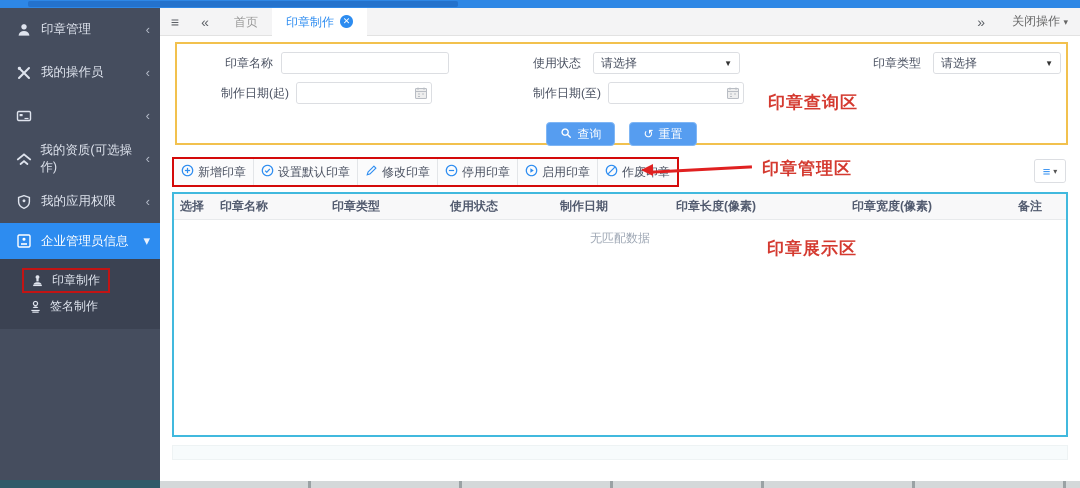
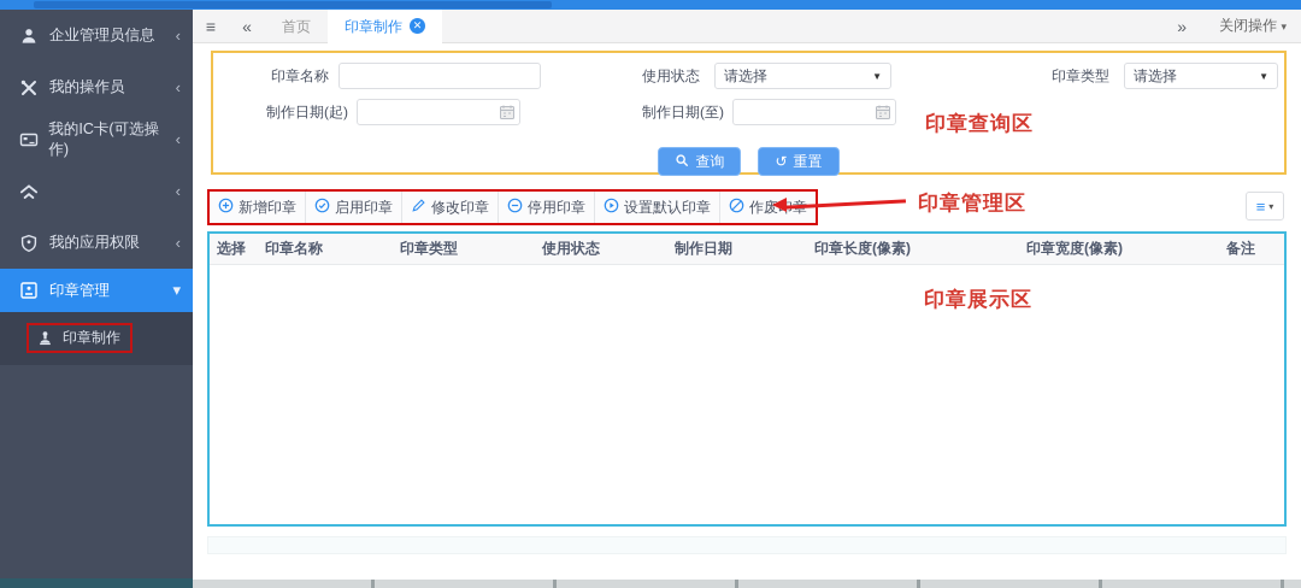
- 印章管理
+ 企业管理员信息
  ‹
  我的操作员
  ‹
+ 我的IC卡(可选操作)
  ‹
- 我的资质(可选操作)
  ‹
  我的应用权限
  ‹
- 企业管理员信息
+ 印章管理
  ▾
  印章制作
- 签名制作
  ≡
  «
  首页
  印章制作
  ✕
  »
  关闭操作 ▾
  印章名称
  使用状态
  请选择
  ▼
  印章类型
  请选择
  ▼
  制作日期(起)
  制作日期(至)
  印章查询区
  查询
  ↺
  重置
  新增印章
- 设置默认印章
+ 启用印章
  修改印章
  停用印章
- 启用印章
+ 设置默认印章
  印章管理区
  ≡
  ▾
  选择	印章名称	印章类型	使用状态	制作日期	印章长度(像素)	印章宽度(像素)	备注
- 无匹配数据
  印章展示区
